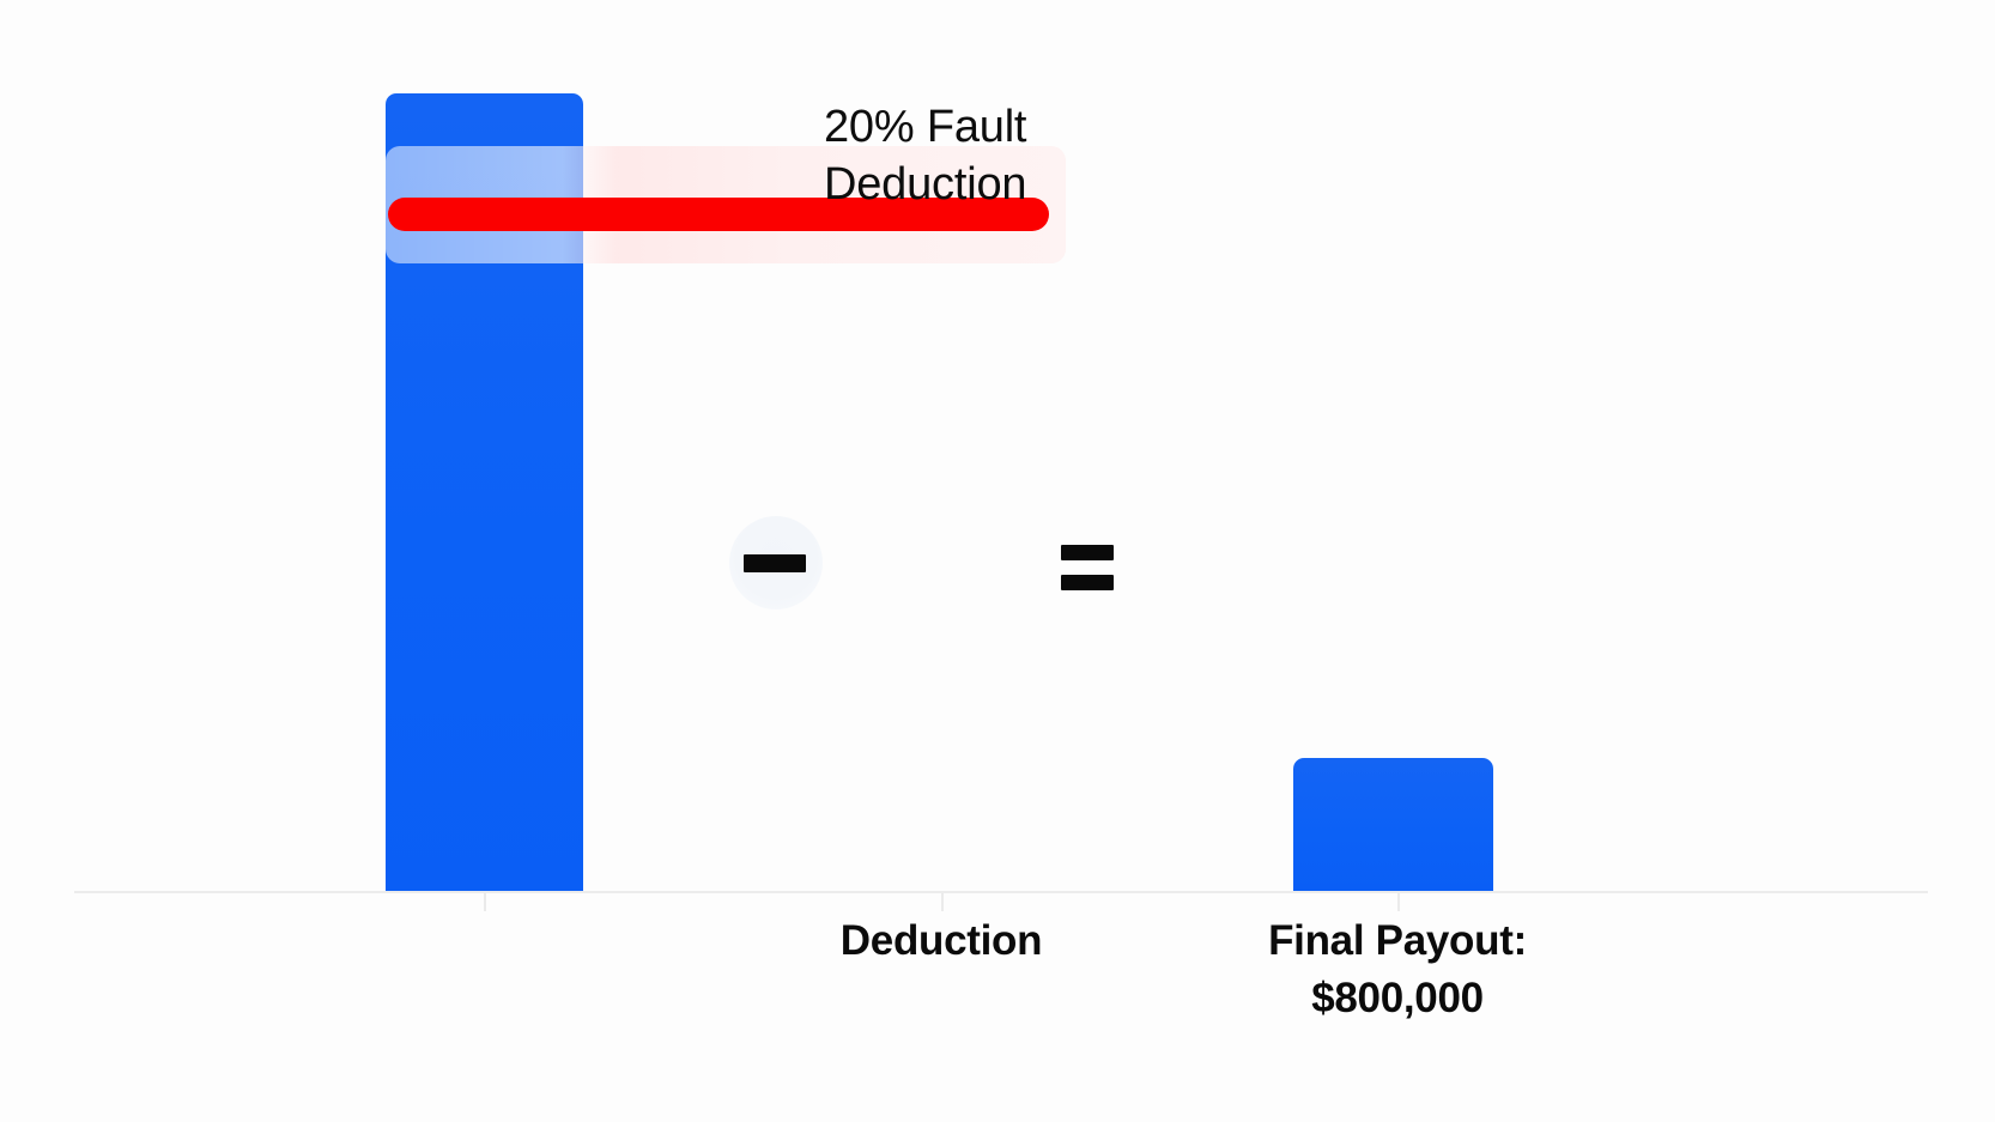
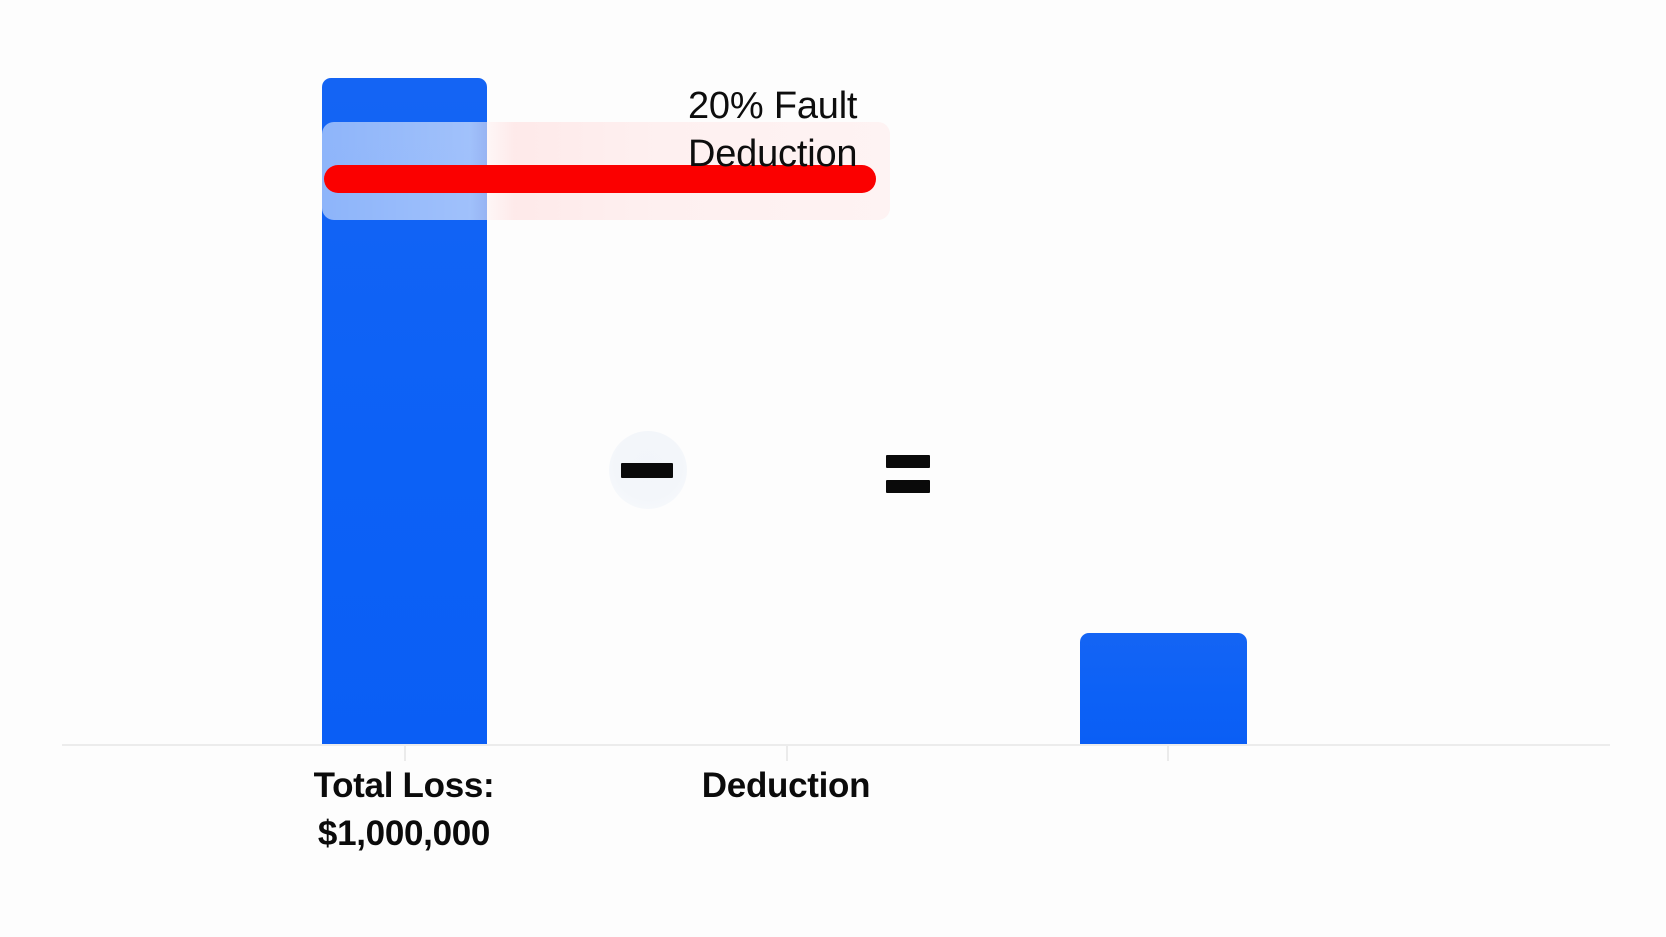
  20% Fault Deduction
+ Total Loss:
+ $1,000,000
  Deduction
- Final Payout:
- $800,000
